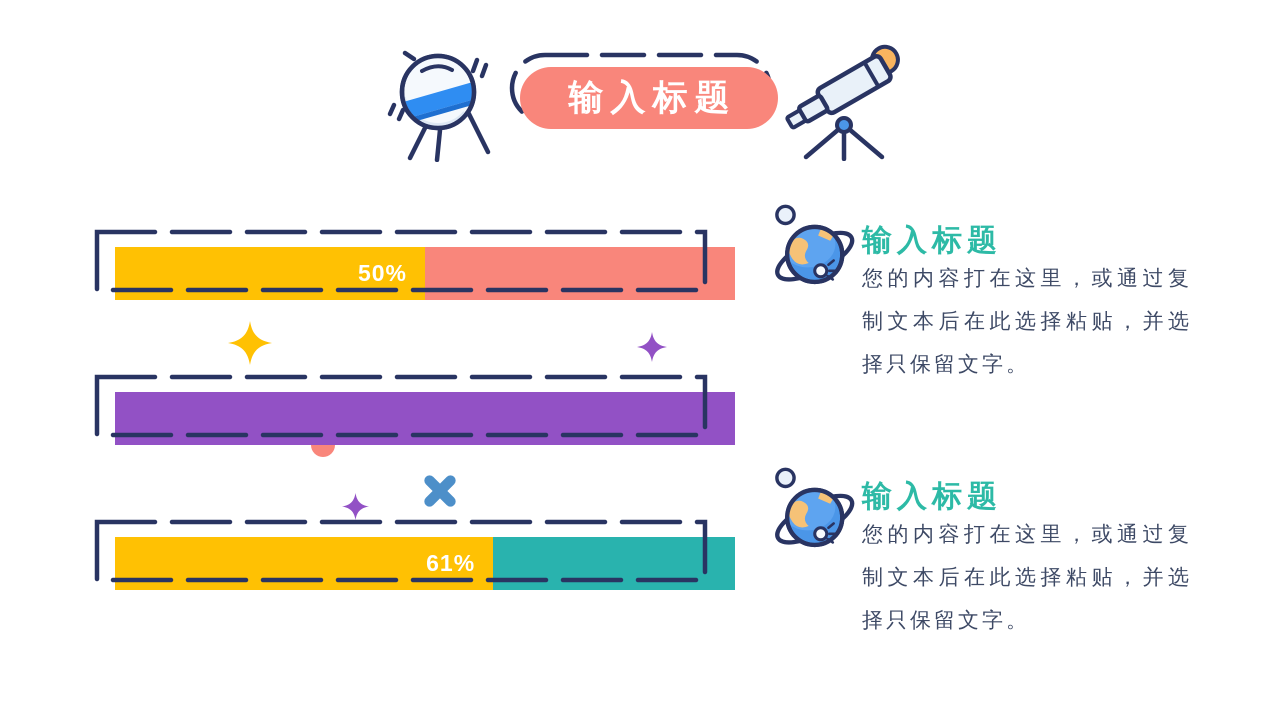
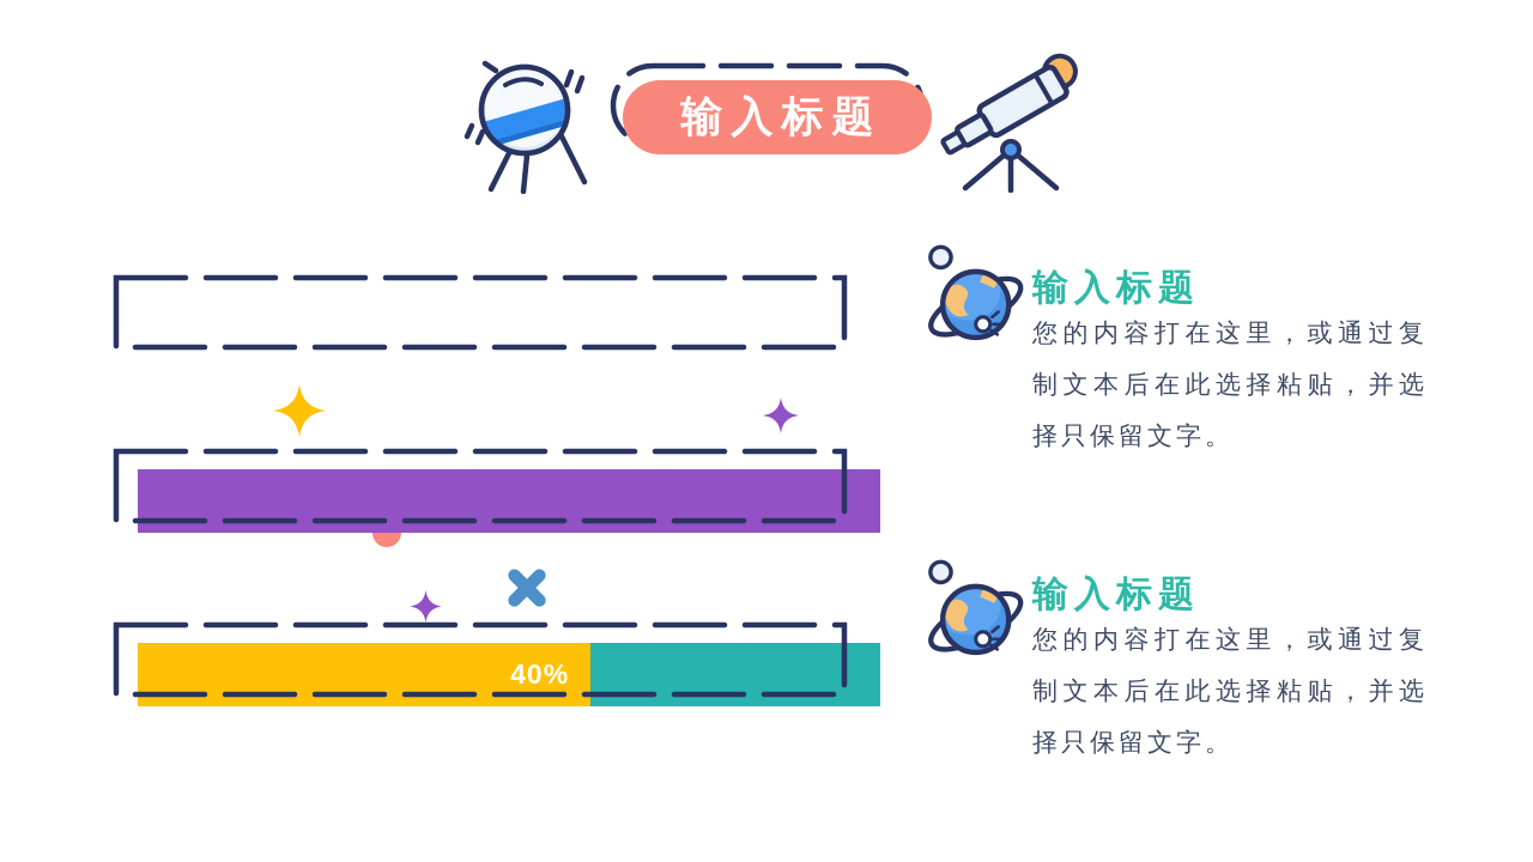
  输入标题
- 50%
- 61%
+ 40%
  输入标题
  您的内容打在这里，或通过复制文本后在此选择粘贴，并选择只保留文字。
  输入标题
  您的内容打在这里，或通过复制文本后在此选择粘贴，并选择只保留文字。
